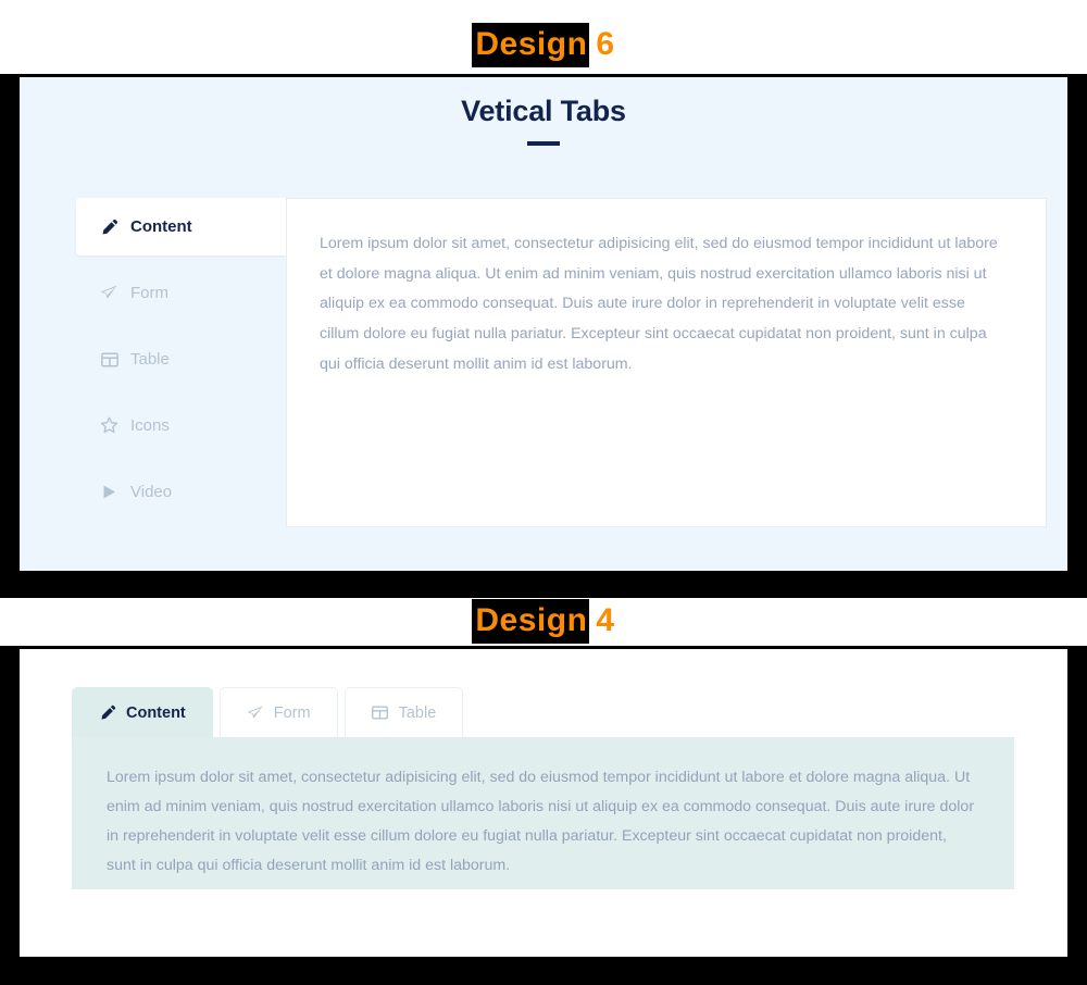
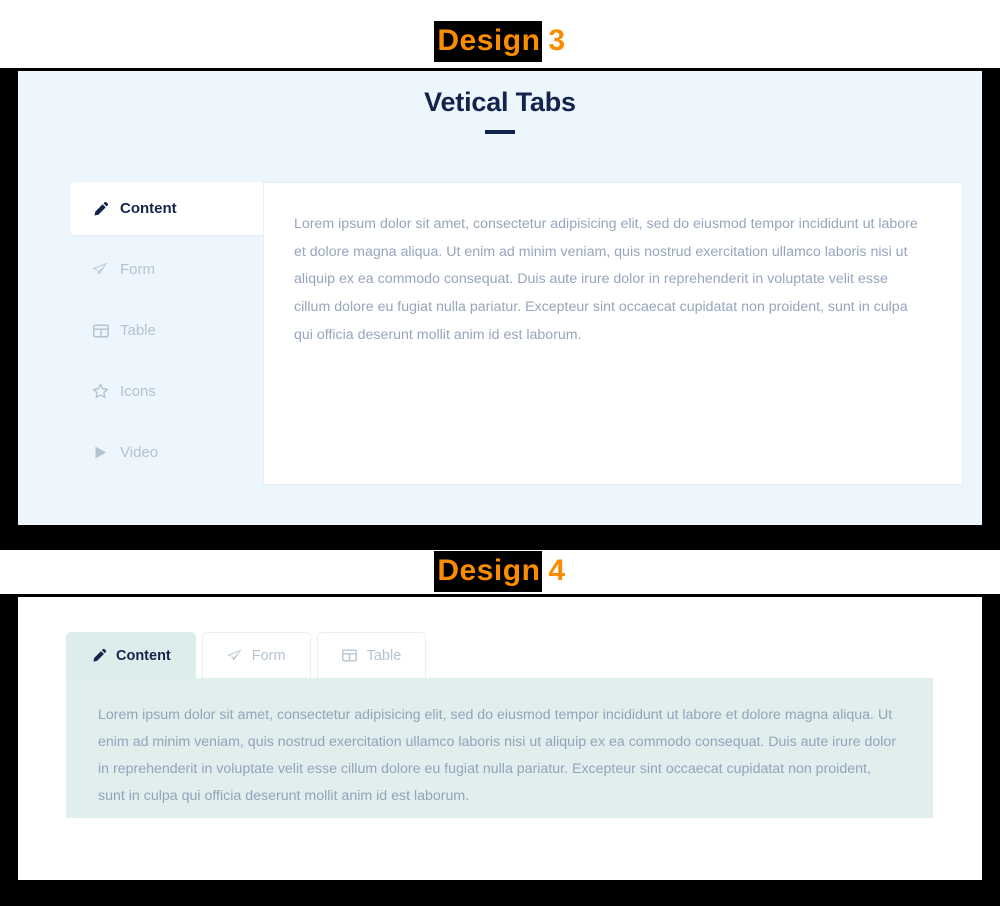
- Design 6
+ Design 3
  Vetical Tabs
  Content
  Form
  Table
  Icons
  Video
  Lorem ipsum dolor sit amet, consectetur adipisicing elit, sed do eiusmod tempor incididunt ut labore et dolore magna aliqua. Ut enim ad minim veniam, quis nostrud exercitation ullamco laboris nisi ut aliquip ex ea commodo consequat. Duis aute irure dolor in reprehenderit in voluptate velit esse cillum dolore eu fugiat nulla pariatur. Excepteur sint occaecat cupidatat non proident, sunt in culpa qui officia deserunt mollit anim id est laborum.
  Design 4
  Content
  Form
  Table
  Lorem ipsum dolor sit amet, consectetur adipisicing elit, sed do eiusmod tempor incididunt ut labore et dolore magna aliqua. Ut enim ad minim veniam, quis nostrud exercitation ullamco laboris nisi ut aliquip ex ea commodo consequat. Duis aute irure dolor in reprehenderit in voluptate velit esse cillum dolore eu fugiat nulla pariatur. Excepteur sint occaecat cupidatat non proident, sunt in culpa qui officia deserunt mollit anim id est laborum.
